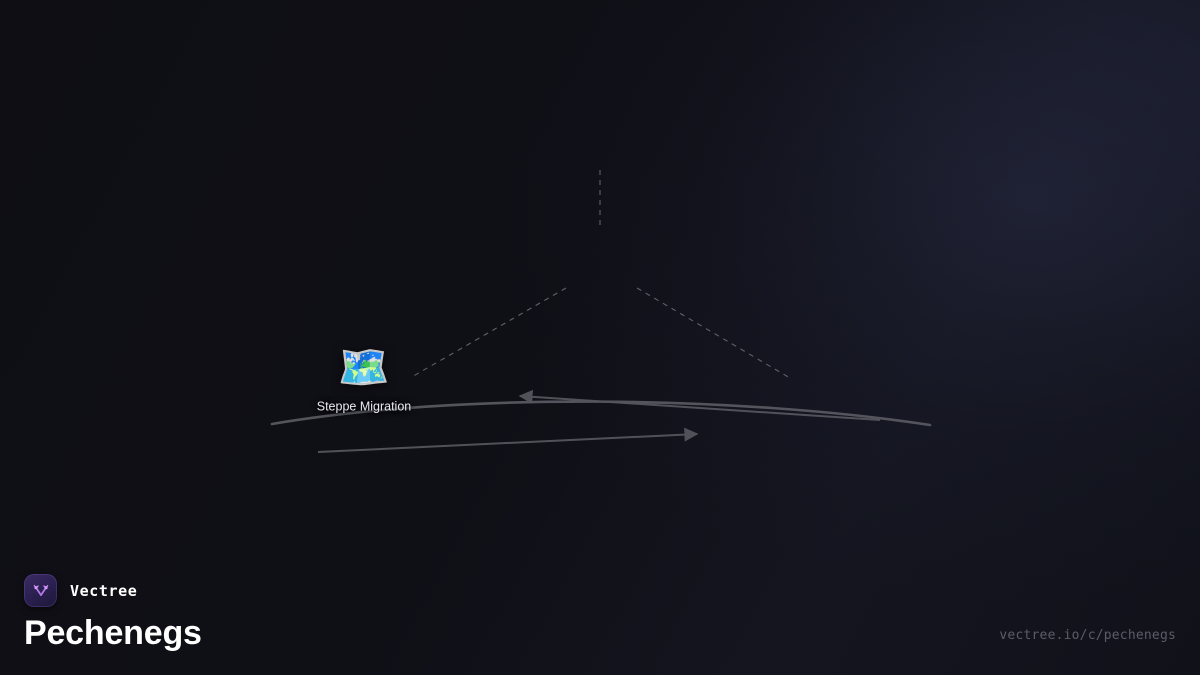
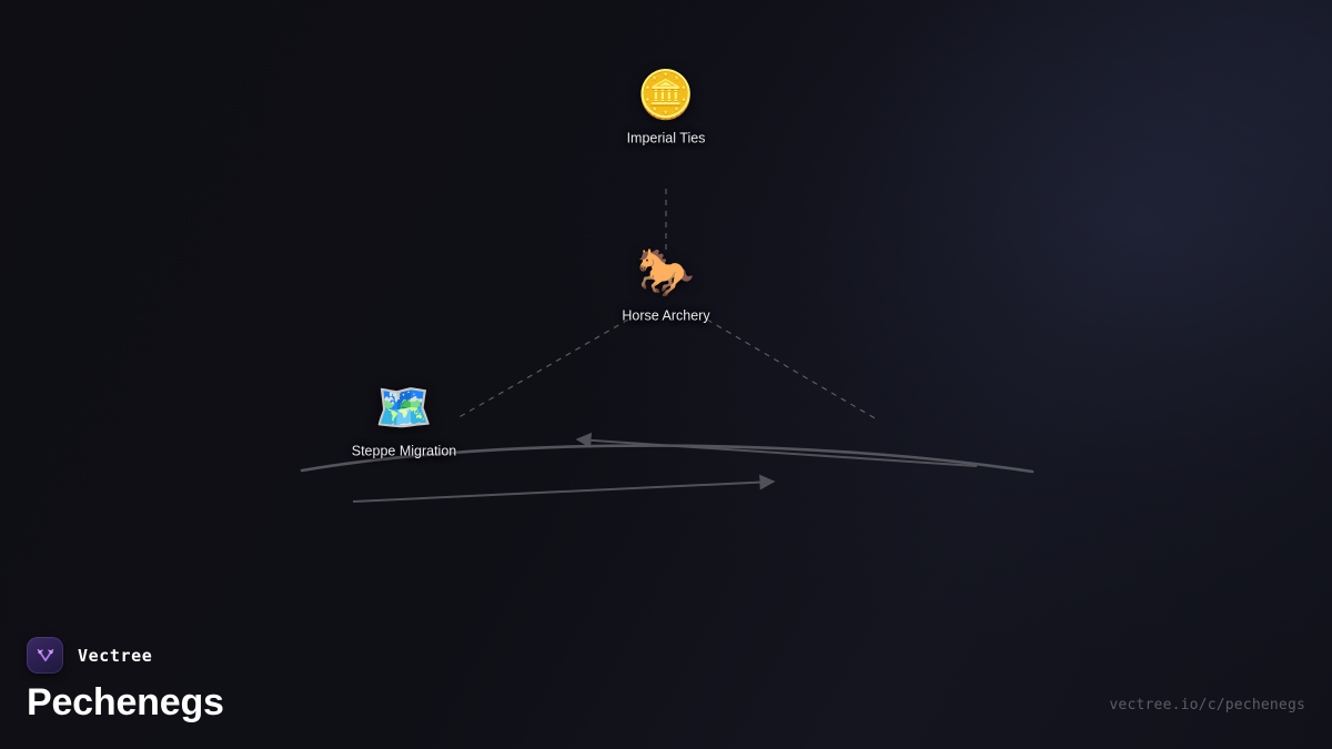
+ 🪙
+ Imperial Ties
+ 🐎
+ Horse Archery
  🗺️
  Steppe Migration
  Vectree
  Pechenegs
  vectree.io/c/pechenegs
